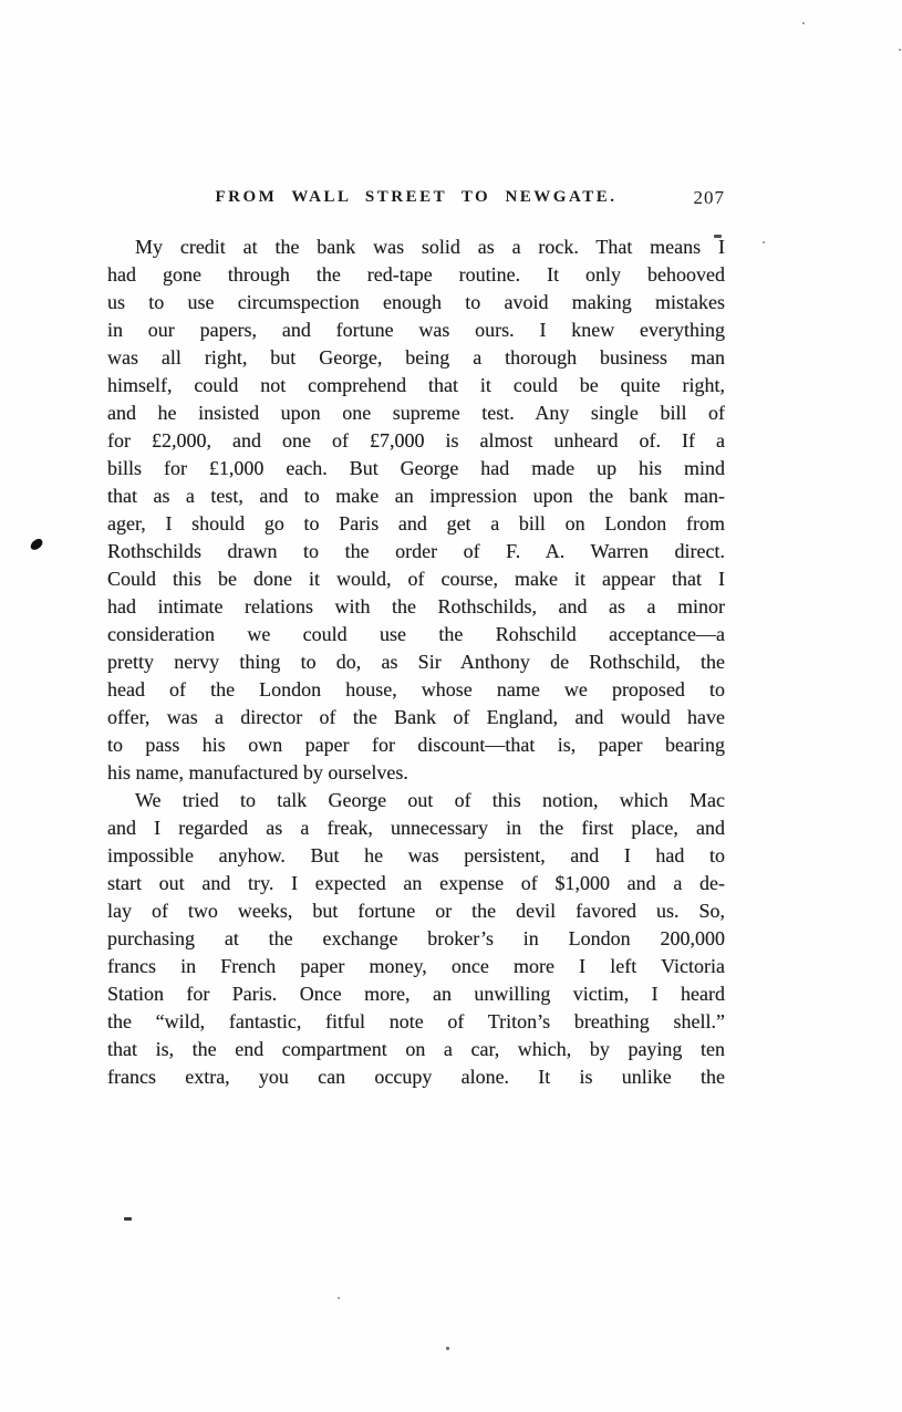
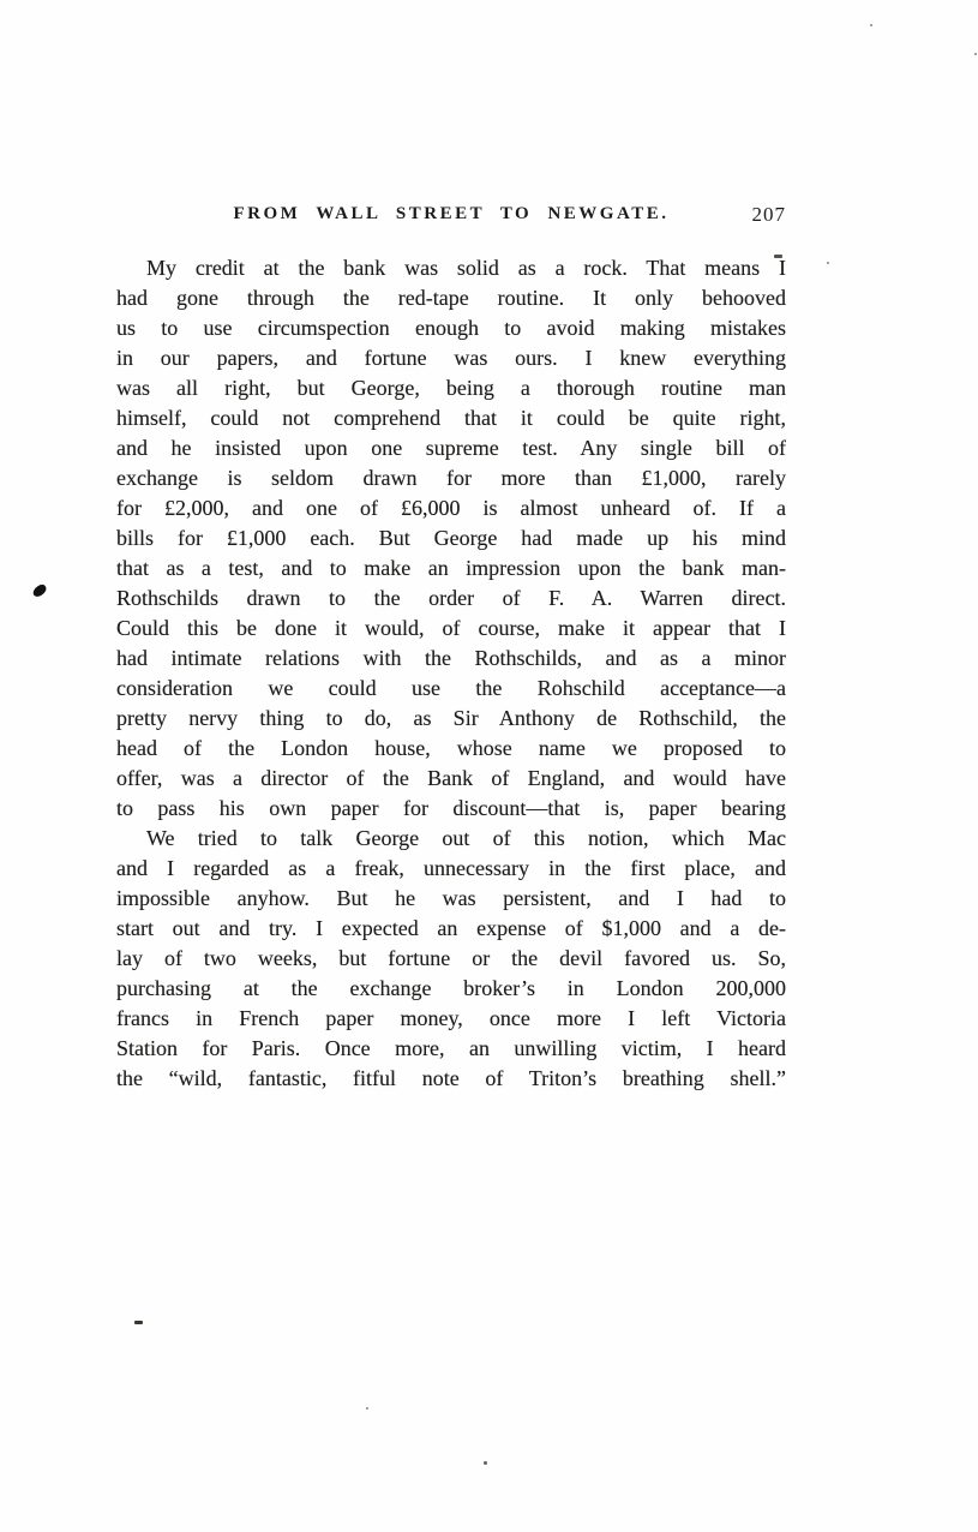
  FROM WALL STREET TO NEWGATE.
  207
  My credit at the bank was solid as a rock. That means I
  had gone through the red-tape routine. It only behooved
  us to use circumspection enough to avoid making mistakes
  in our papers, and fortune was ours. I knew everything
- was all right, but George, being a thorough business man
+ was all right, but George, being a thorough routine man
  himself, could not comprehend that it could be quite right,
  and he insisted upon one supreme test. Any single bill of
+ exchange is seldom drawn for more than £1,000, rarely
- for £2,000, and one of £7,000 is almost unheard of. If a
+ for £2,000, and one of £6,000 is almost unheard of. If a
  bills for £1,000 each. But George had made up his mind
  that as a test, and to make an impression upon the bank man-
- ager, I should go to Paris and get a bill on London from
  Rothschilds drawn to the order of F. A. Warren direct.
  Could this be done it would, of course, make it appear that I
  had intimate relations with the Rothschilds, and as a minor
  consideration we could use the Rohschild acceptance—a
  pretty nervy thing to do, as Sir Anthony de Rothschild, the
  head of the London house, whose name we proposed to
  offer, was a director of the Bank of England, and would have
  to pass his own paper for discount—that is, paper bearing
- his name, manufactured by ourselves.
  We tried to talk George out of this notion, which Mac
  and I regarded as a freak, unnecessary in the first place, and
  impossible anyhow. But he was persistent, and I had to
  start out and try. I expected an expense of $1,000 and a de-
  lay of two weeks, but fortune or the devil favored us. So,
  purchasing at the exchange broker’s in London 200,000
  francs in French paper money, once more I left Victoria
  Station for Paris. Once more, an unwilling victim, I heard
  the “wild, fantastic, fitful note of Triton’s breathing shell.”
- that is, the end compartment on a car, which, by paying ten
- francs extra, you can occupy alone. It is unlike the
